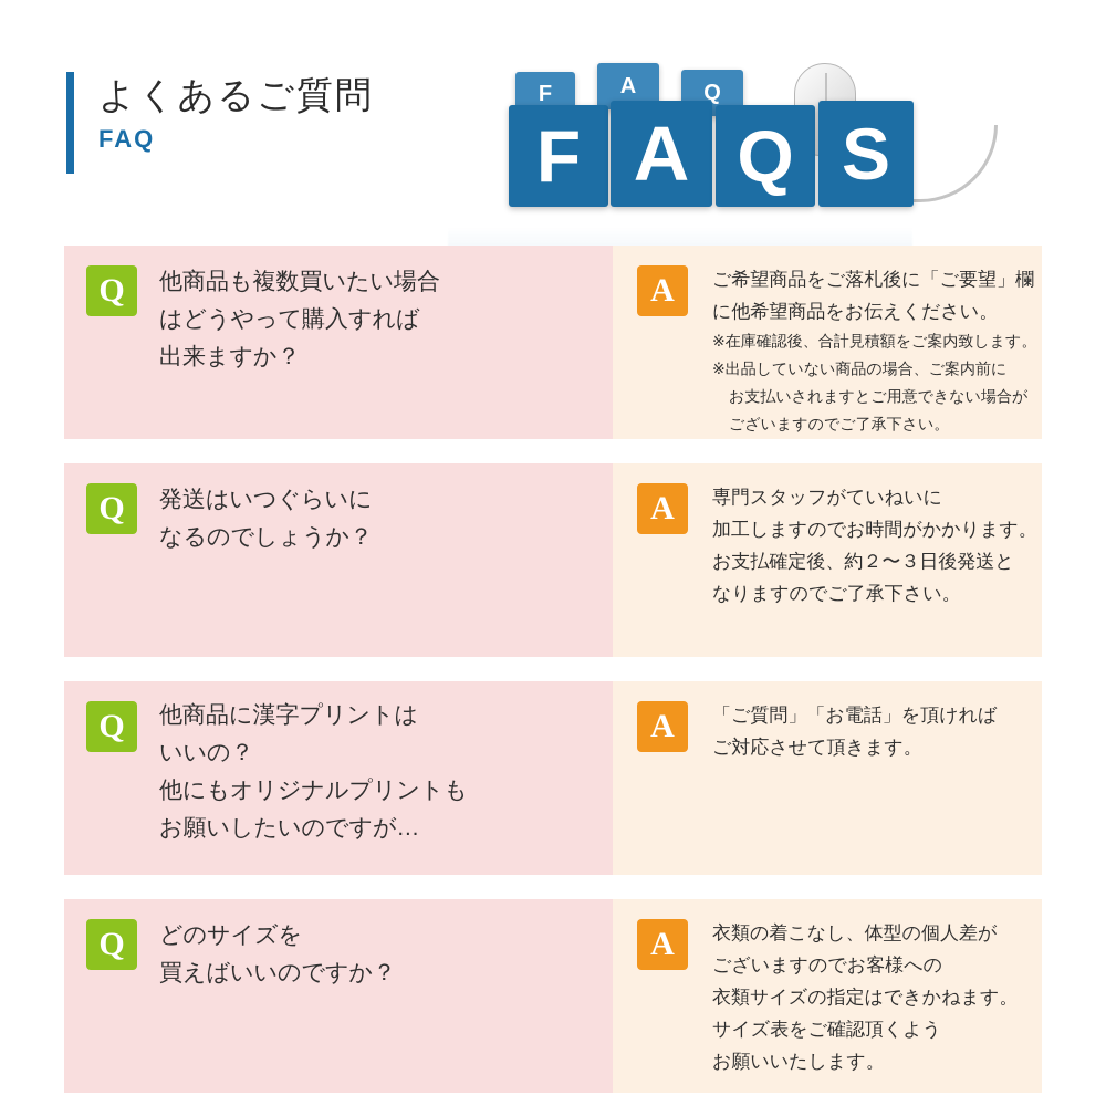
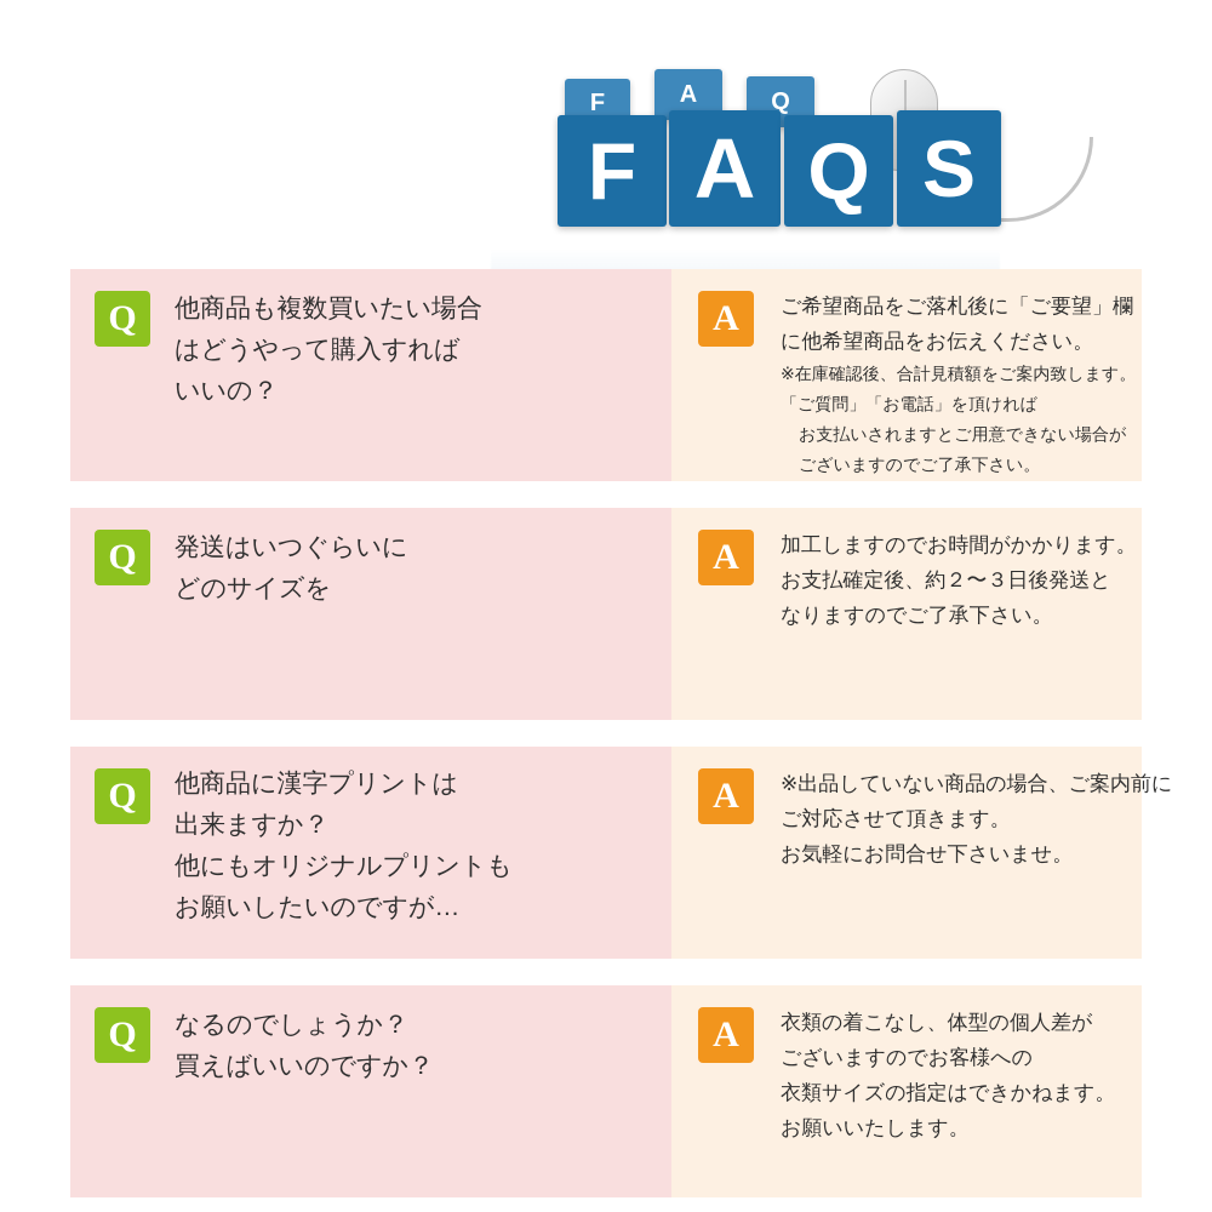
- よくあるご質問
- FAQ
  F
  A
  Q
  F
  A
  Q
  S
  Q
  他商品も複数買いたい場合
  はどうやって購入すれば
- 出来ますか？
+ いいの？
  A
  ご希望商品をご落札後に「ご要望」欄
  に他希望商品をお伝えください。
  ※在庫確認後、合計見積額をご案内致します。
- ※出品していない商品の場合、ご案内前に
+ 「ご質問」「お電話」を頂ければ
  お支払いされますとご用意できない場合が
  ございますのでご了承下さい。
  Q
  発送はいつぐらいに
- なるのでしょうか？
+ どのサイズを
  A
- 専門スタッフがていねいに
  加工しますのでお時間がかかります。
  お支払確定後、約２〜３日後発送と
  なりますのでご了承下さい。
  Q
  他商品に漢字プリントは
- いいの？
+ 出来ますか？
  他にもオリジナルプリントも
  お願いしたいのですが…
  A
- 「ご質問」「お電話」を頂ければ
+ ※出品していない商品の場合、ご案内前に
  ご対応させて頂きます。
+ お気軽にお問合せ下さいませ。
  Q
- どのサイズを
+ なるのでしょうか？
  買えばいいのですか？
  A
  衣類の着こなし、体型の個人差が
  ございますのでお客様への
  衣類サイズの指定はできかねます。
- サイズ表をご確認頂くよう
  お願いいたします。
